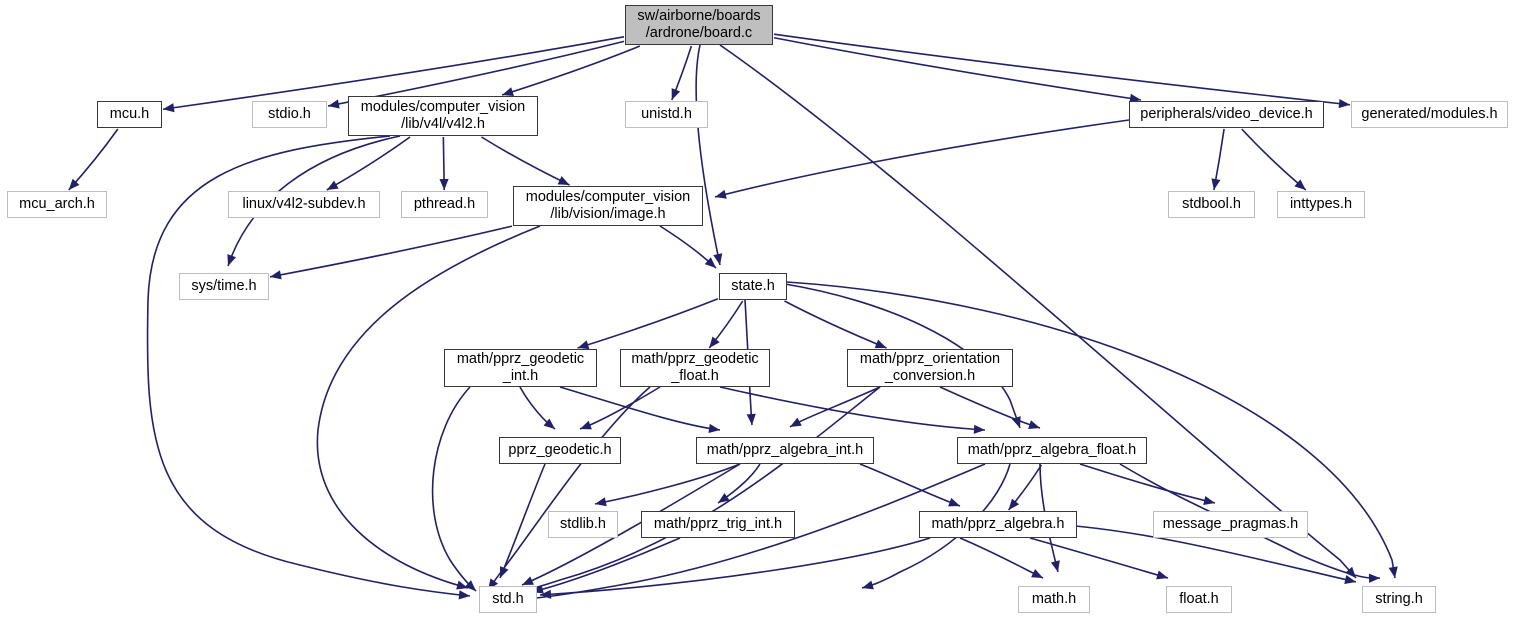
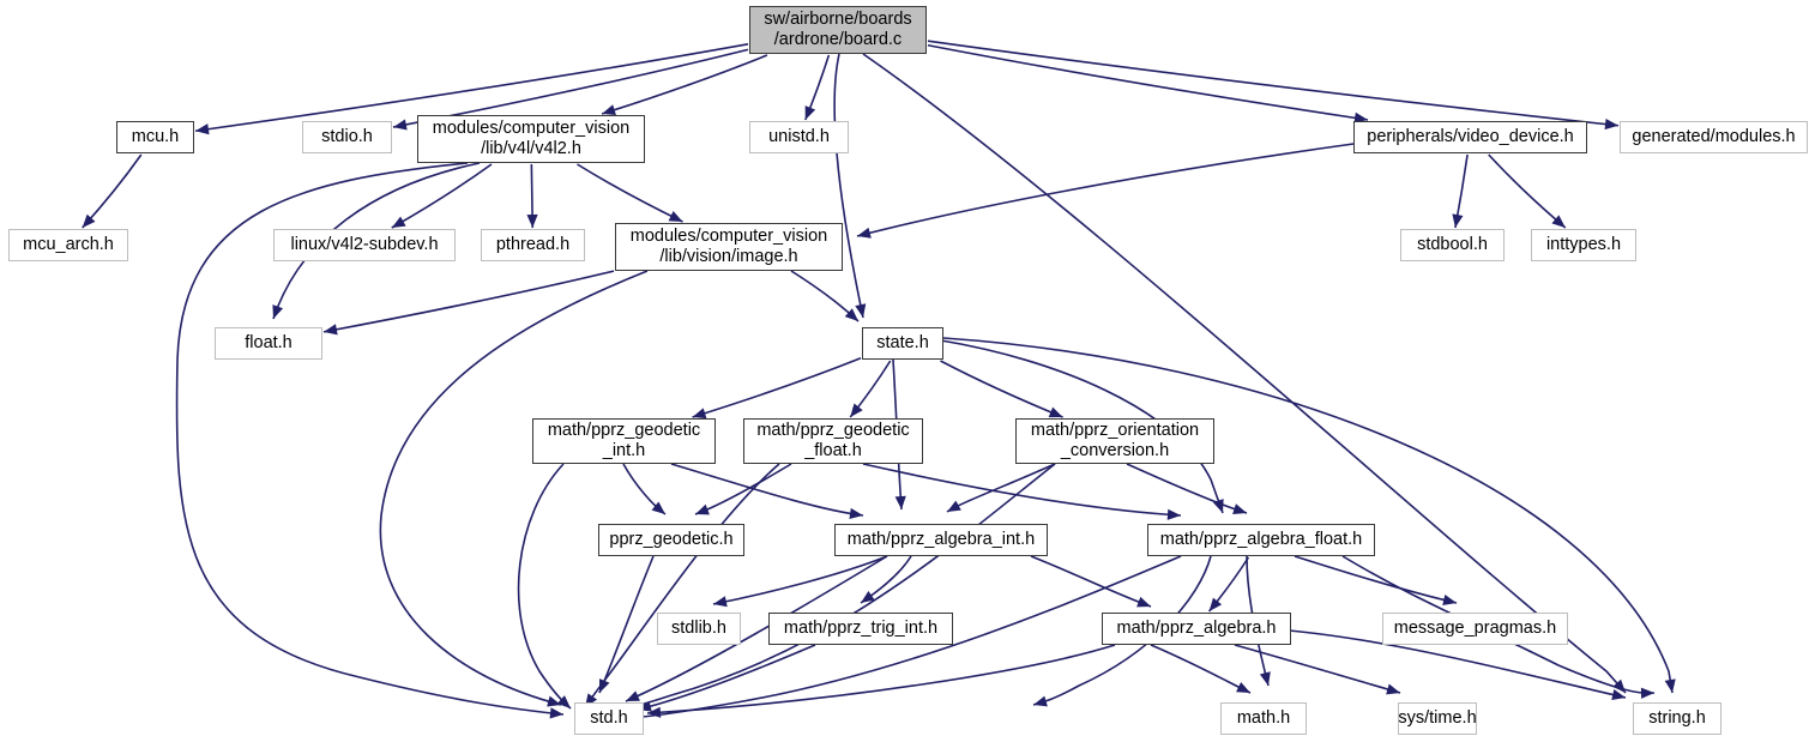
  sw/airborne/boards
  /ardrone/board.c
  mcu.h
  stdio.h
  modules/computer_vision
  /lib/v4l/v4l2.h
  unistd.h
  peripherals/video_device.h
  generated/modules.h
  mcu_arch.h
  linux/v4l2-subdev.h
  pthread.h
  modules/computer_vision
  /lib/vision/image.h
  stdbool.h
  inttypes.h
- sys/time.h
+ float.h
  state.h
  math/pprz_geodetic
  _int.h
  math/pprz_geodetic
  _float.h
  math/pprz_orientation
  _conversion.h
  pprz_geodetic.h
  math/pprz_algebra_int.h
  math/pprz_algebra_float.h
  stdlib.h
  math/pprz_trig_int.h
  math/pprz_algebra.h
  message_pragmas.h
  std.h
  math.h
- float.h
+ sys/time.h
  string.h
